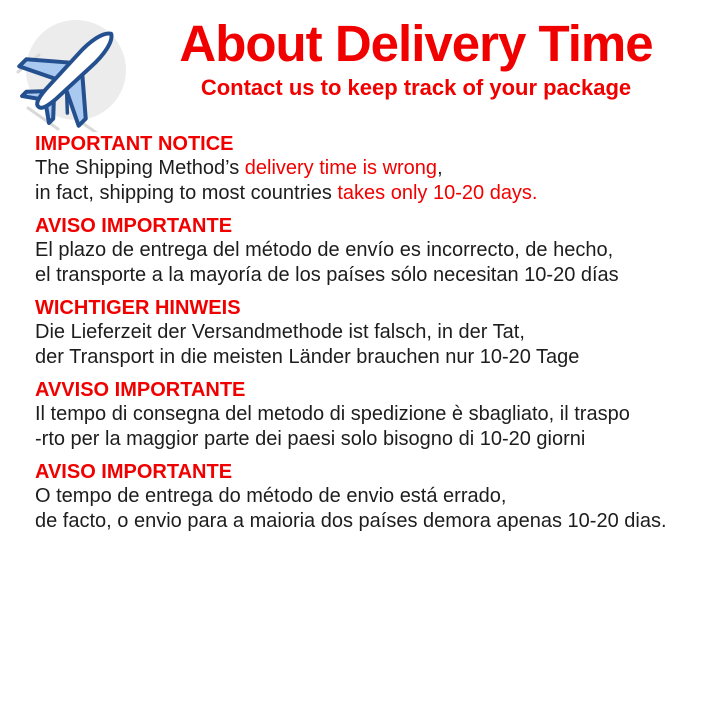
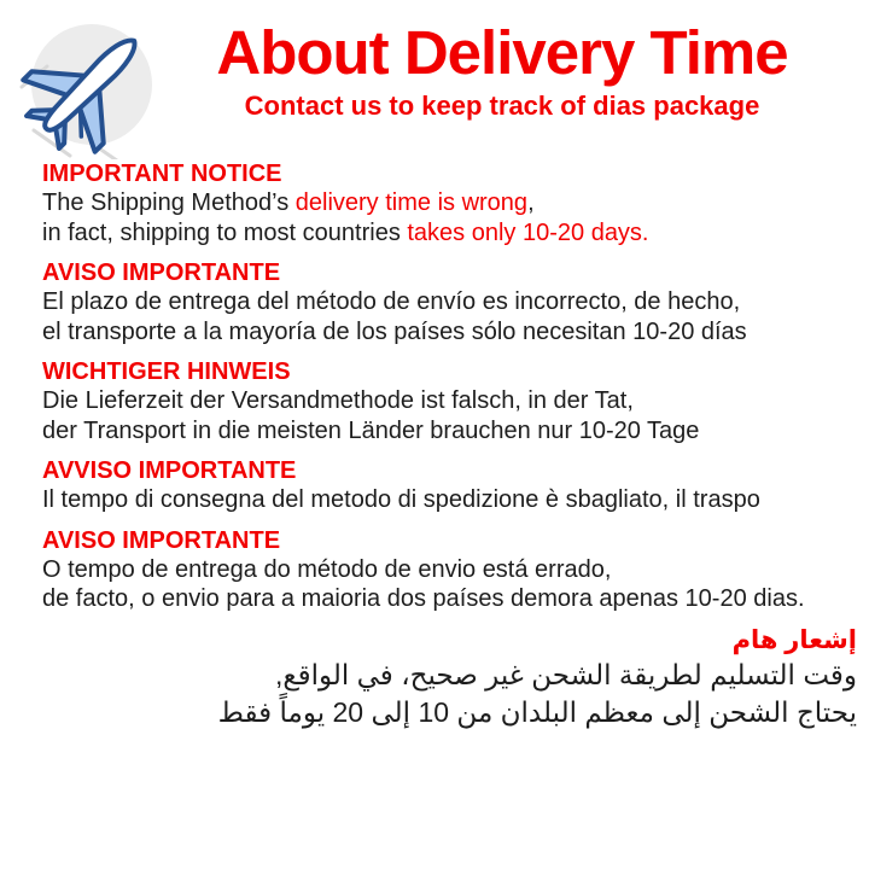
  About Delivery Time
- Contact us to keep track of your package
+ Contact us to keep track of dias package
  IMPORTANT NOTICE
  The Shipping Method’s delivery time is wrong,
  in fact, shipping to most countries takes only 10-20 days.
  AVISO IMPORTANTE
  El plazo de entrega del método de envío es incorrecto, de hecho,
  el transporte a la mayoría de los países sólo necesitan 10-20 días
  WICHTIGER HINWEIS
  Die Lieferzeit der Versandmethode ist falsch, in der Tat,
  der Transport in die meisten Länder brauchen nur 10-20 Tage
  AVVISO IMPORTANTE
  Il tempo di consegna del metodo di spedizione è sbagliato, il traspo
- -rto per la maggior parte dei paesi solo bisogno di 10-20 giorni
  AVISO IMPORTANTE
  O tempo de entrega do método de envio está errado,
  de facto, o envio para a maioria dos países demora apenas 10-20 dias.
+ إشعار هام
+ وقت التسليم لطريقة الشحن غير صحيح، في الواقع,
+ يحتاج الشحن إلى معظم البلدان من 10 إلى 20 يوماً فقط
